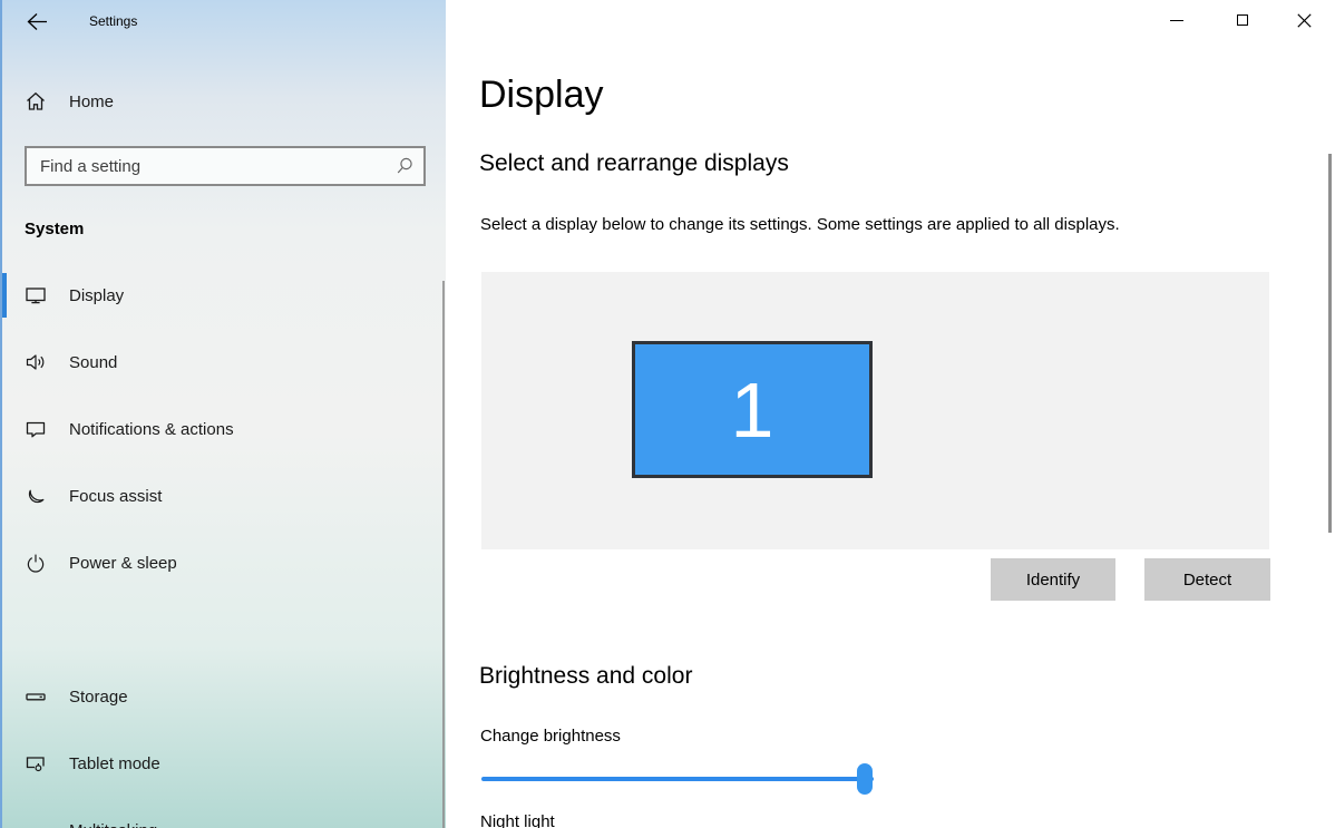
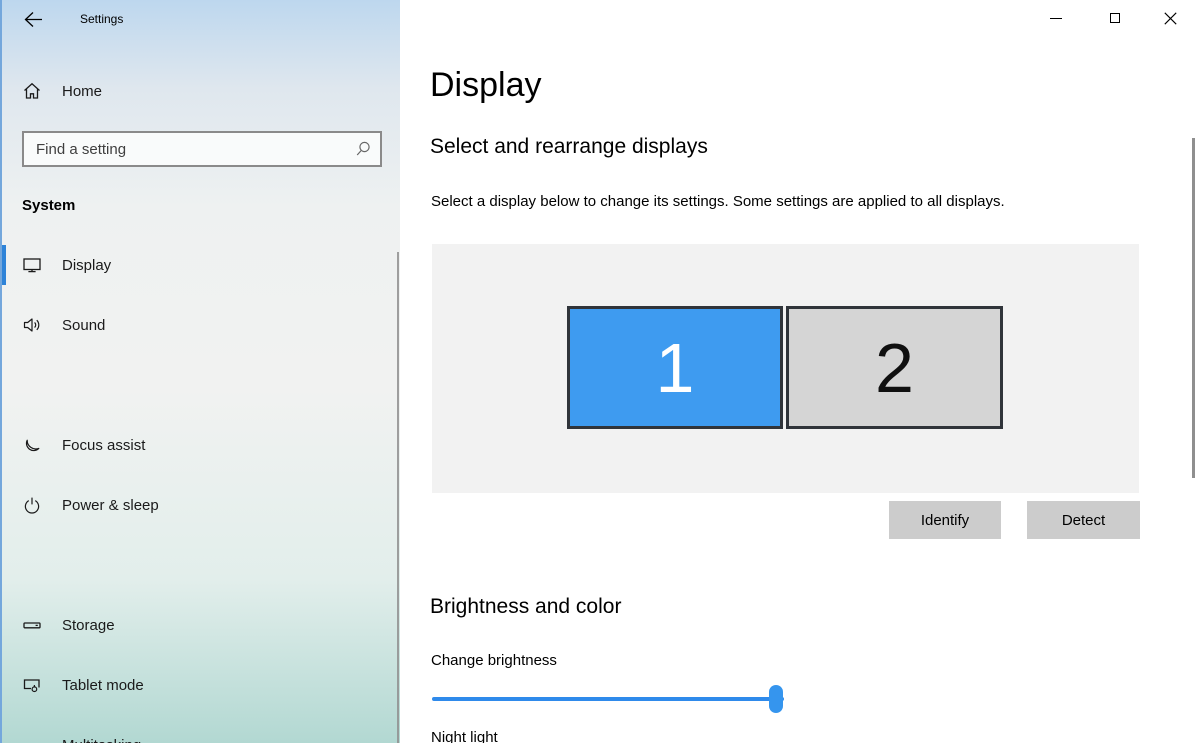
  Settings
  Home
  Find a setting
  System
  Display
  Sound
- Notifications & actions
  Focus assist
  Power & sleep
  Storage
  Tablet mode
  Display
  Select and rearrange displays
  Select a display below to change its settings. Some settings are applied to all displays.
  1
+ 2
  Identify
  Detect
  Brightness and color
  Change brightness
  Night light
